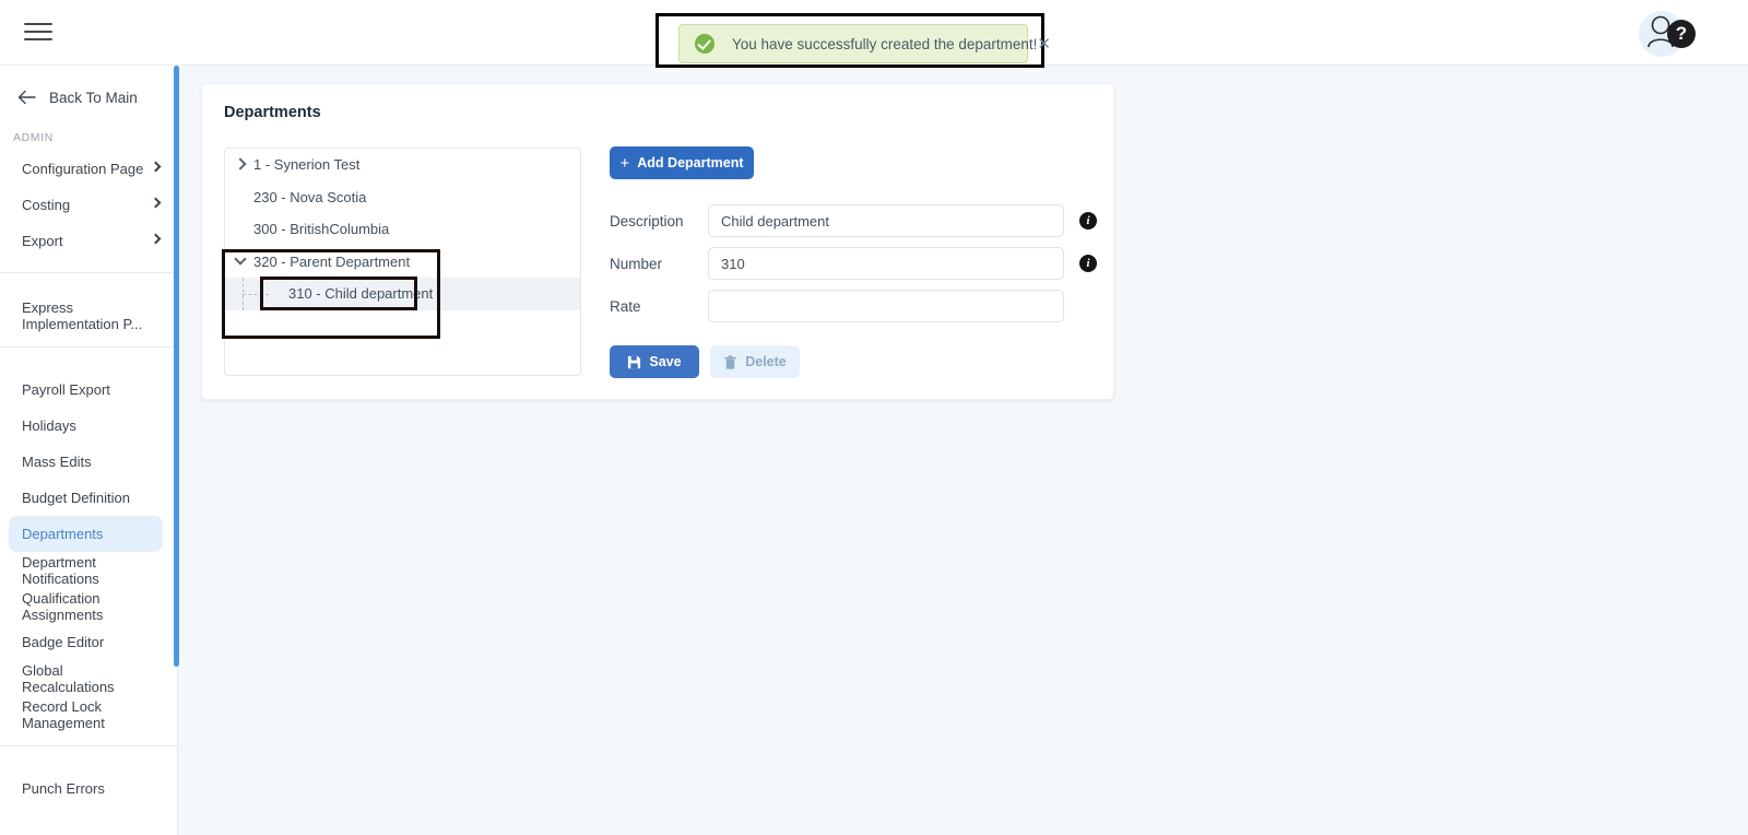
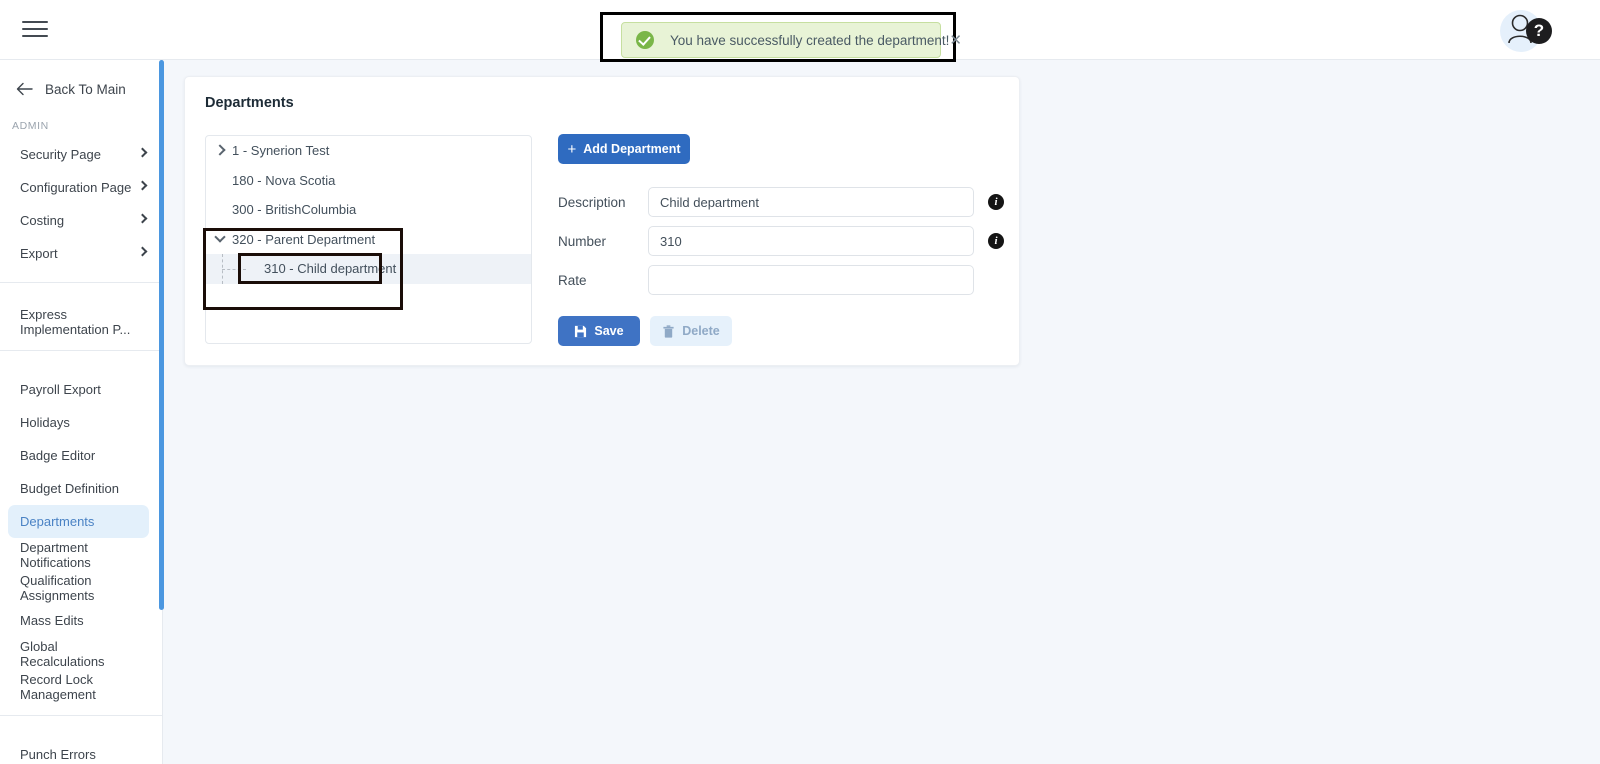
  ?
  You have successfully created the department!
  ✕
  Back To Main
  ADMIN
+ Security Page
  Configuration Page
  Costing
  Export
  Express Implementation P...
  Payroll Export
  Holidays
- Mass Edits
+ Badge Editor
  Budget Definition
  Departments
  Department Notifications
  Qualification Assignments
- Badge Editor
+ Mass Edits
  Global Recalculations
  Record Lock Management
  Punch Errors
  Departments
  1 - Synerion Test
- 230 - Nova Scotia
+ 180 - Nova Scotia
  300 - BritishColumbia
  320 - Parent Department
  310 - Child department
  +
  Add Department
  Description
  Child department
  i
  Number
  310
  i
  Rate
  Save
  Delete
